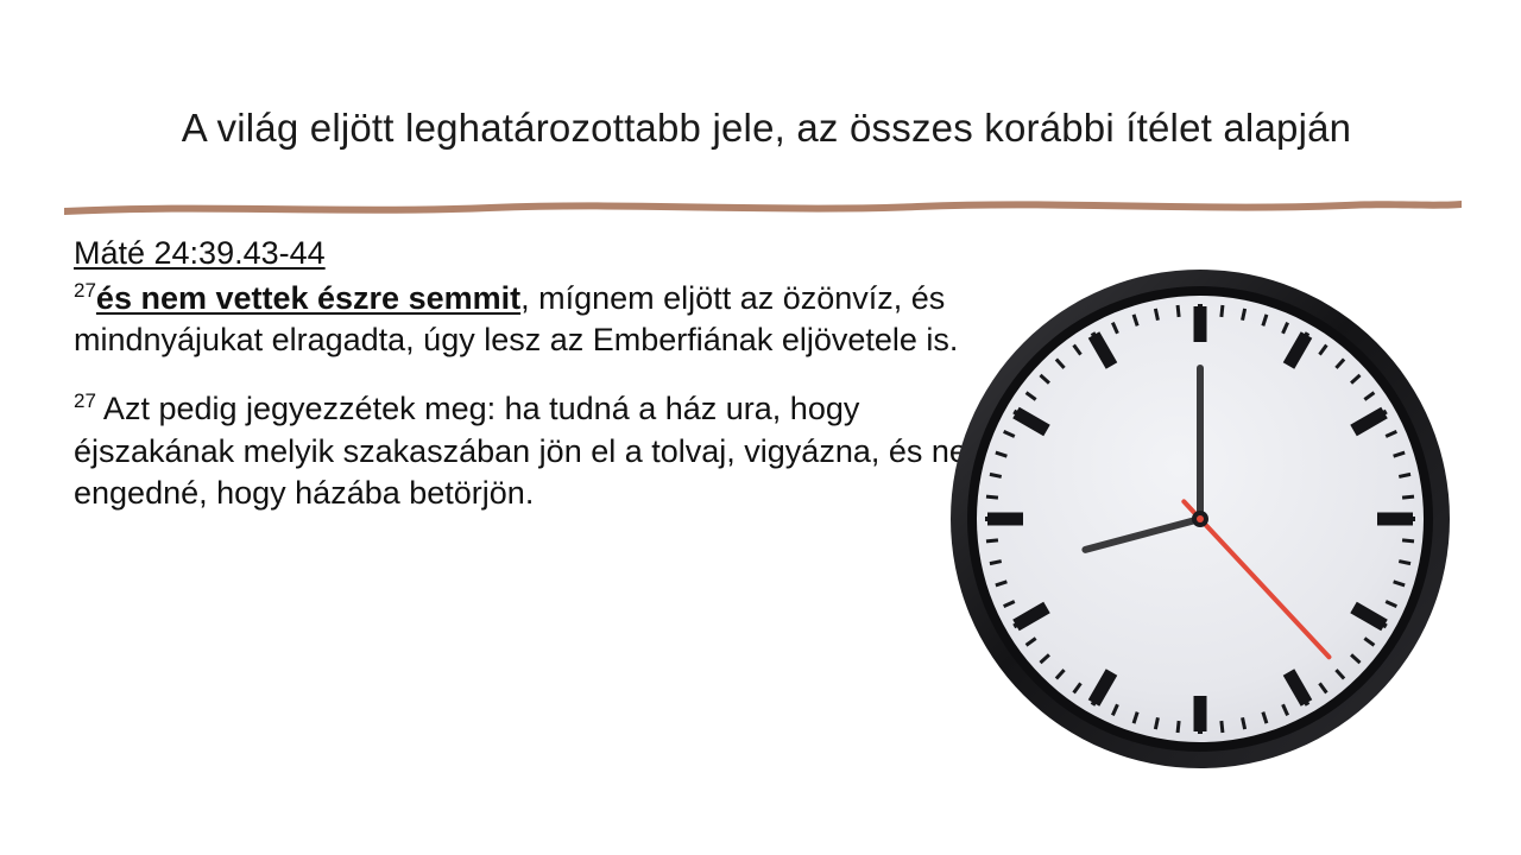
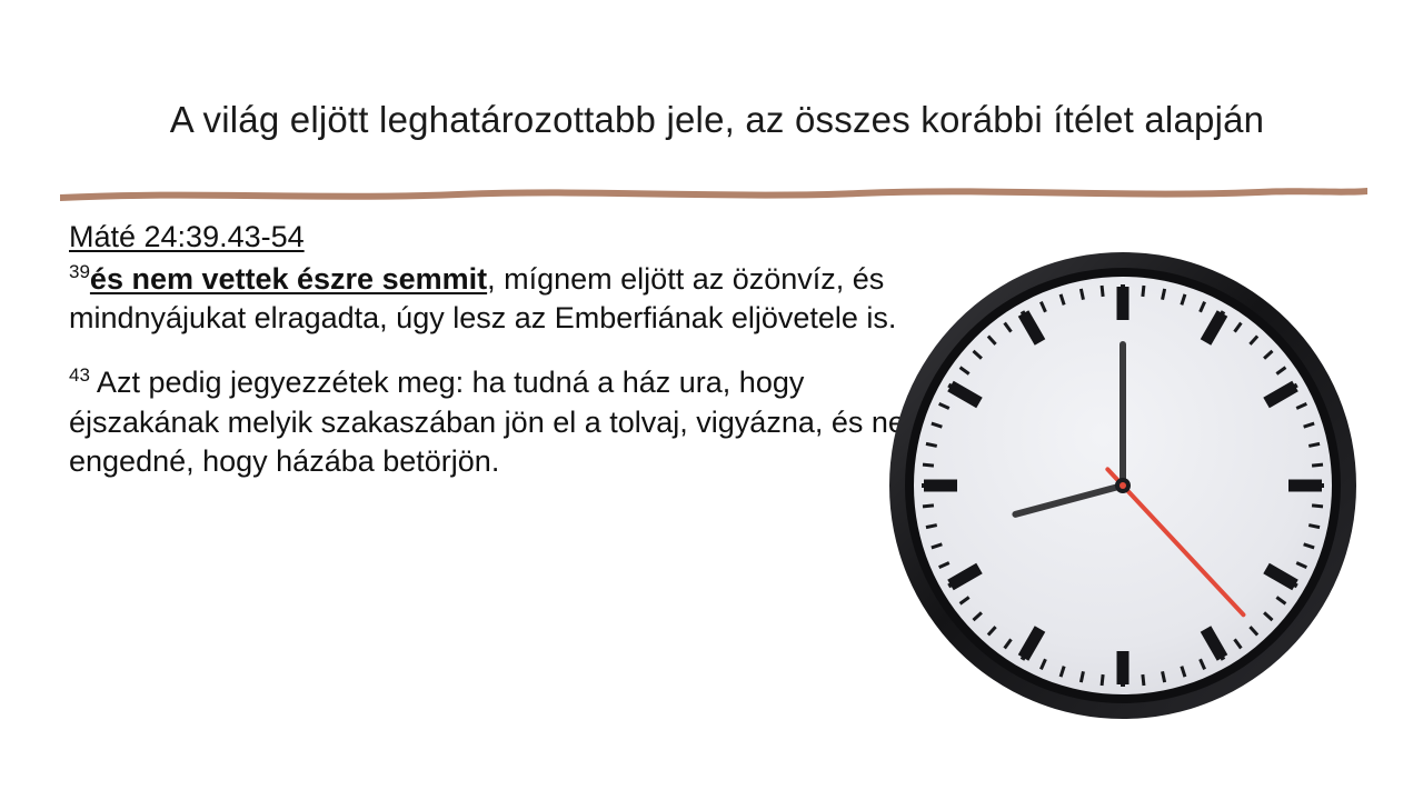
  A világ eljött leghatározottabb jele, az összes korábbi ítélet alapján
- Máté 24:39.43-44
+ Máté 24:39.43-54
- 27és nem vettek észre semmit, mígnem eljött az özönvíz, és mindnyájukat elragadta, úgy lesz az Emberfiának eljövetele is.
+ 39és nem vettek észre semmit, mígnem eljött az özönvíz, és mindnyájukat elragadta, úgy lesz az Emberfiának eljövetele is.
- 27 Azt pedig jegyezzétek meg: ha tudná a ház ura, hogy éjszakának melyik szakaszában jön el a tolvaj, vigyázna, és ne engedné, hogy házába betörjön.
+ 43 Azt pedig jegyezzétek meg: ha tudná a ház ura, hogy éjszakának melyik szakaszában jön el a tolvaj, vigyázna, és ne engedné, hogy házába betörjön.
